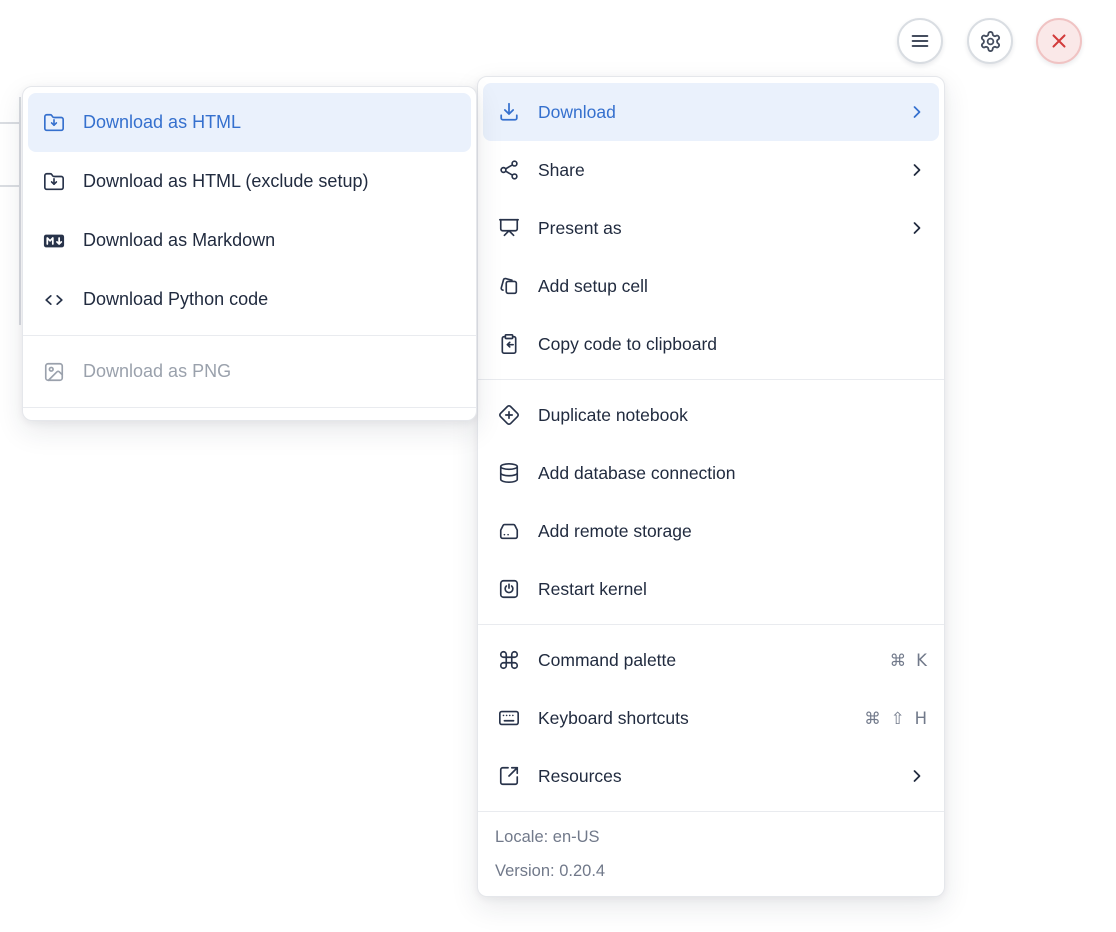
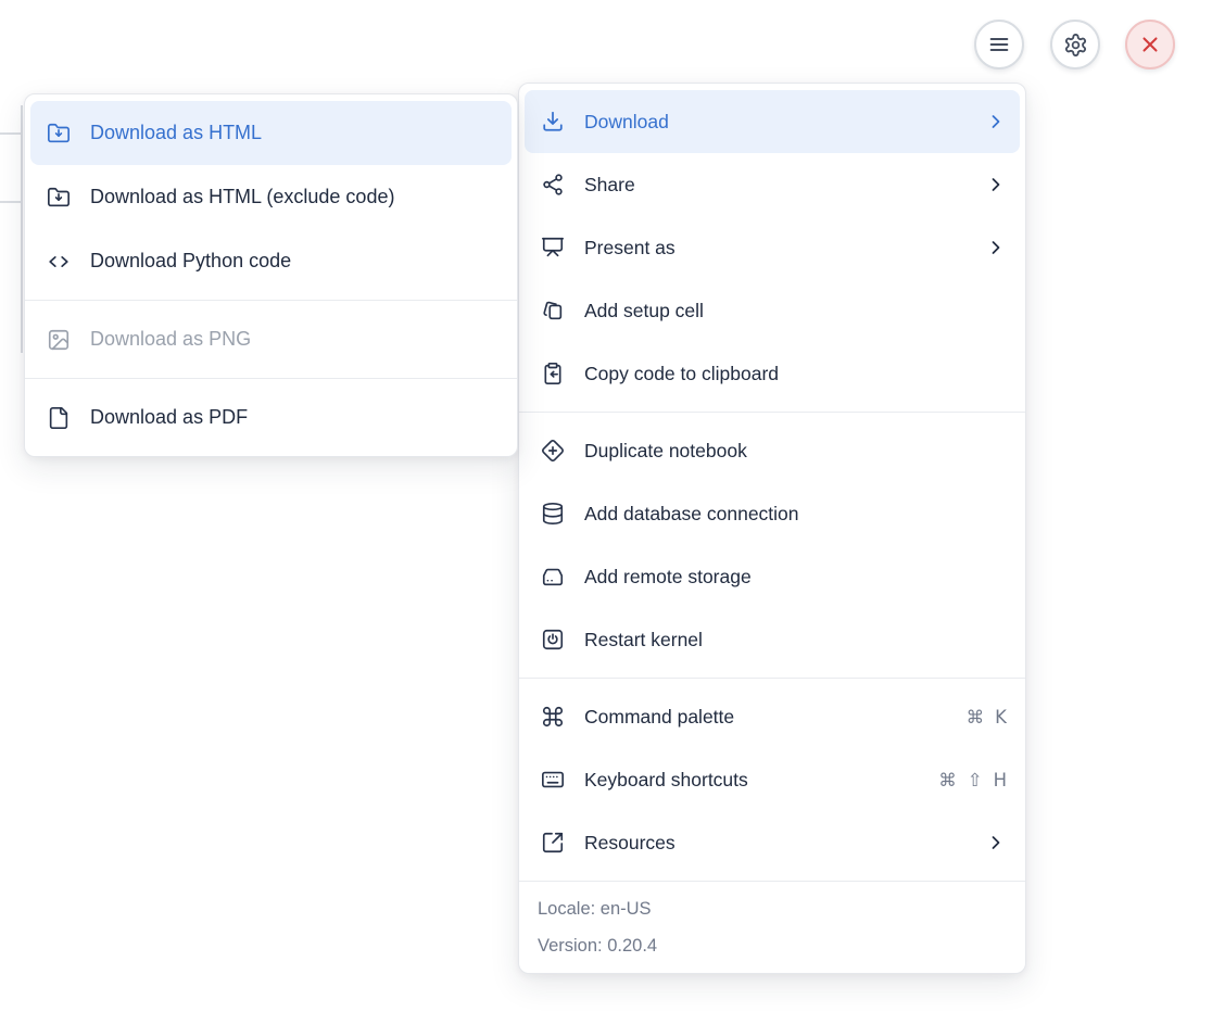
  Download as HTML
- Download as HTML (exclude setup)
+ Download as HTML (exclude code)
- Download as Markdown
  Download Python code
  Download as PNG
+ Download as PDF
  Download
  Share
  Present as
  Add setup cell
  Copy code to clipboard
  Duplicate notebook
  Add database connection
  Add remote storage
  Restart kernel
  Command palette
  ⌘
  K
  Keyboard shortcuts
  ⌘
  ⇧
  H
  Resources
  Locale: en-US
  Version: 0.20.4
